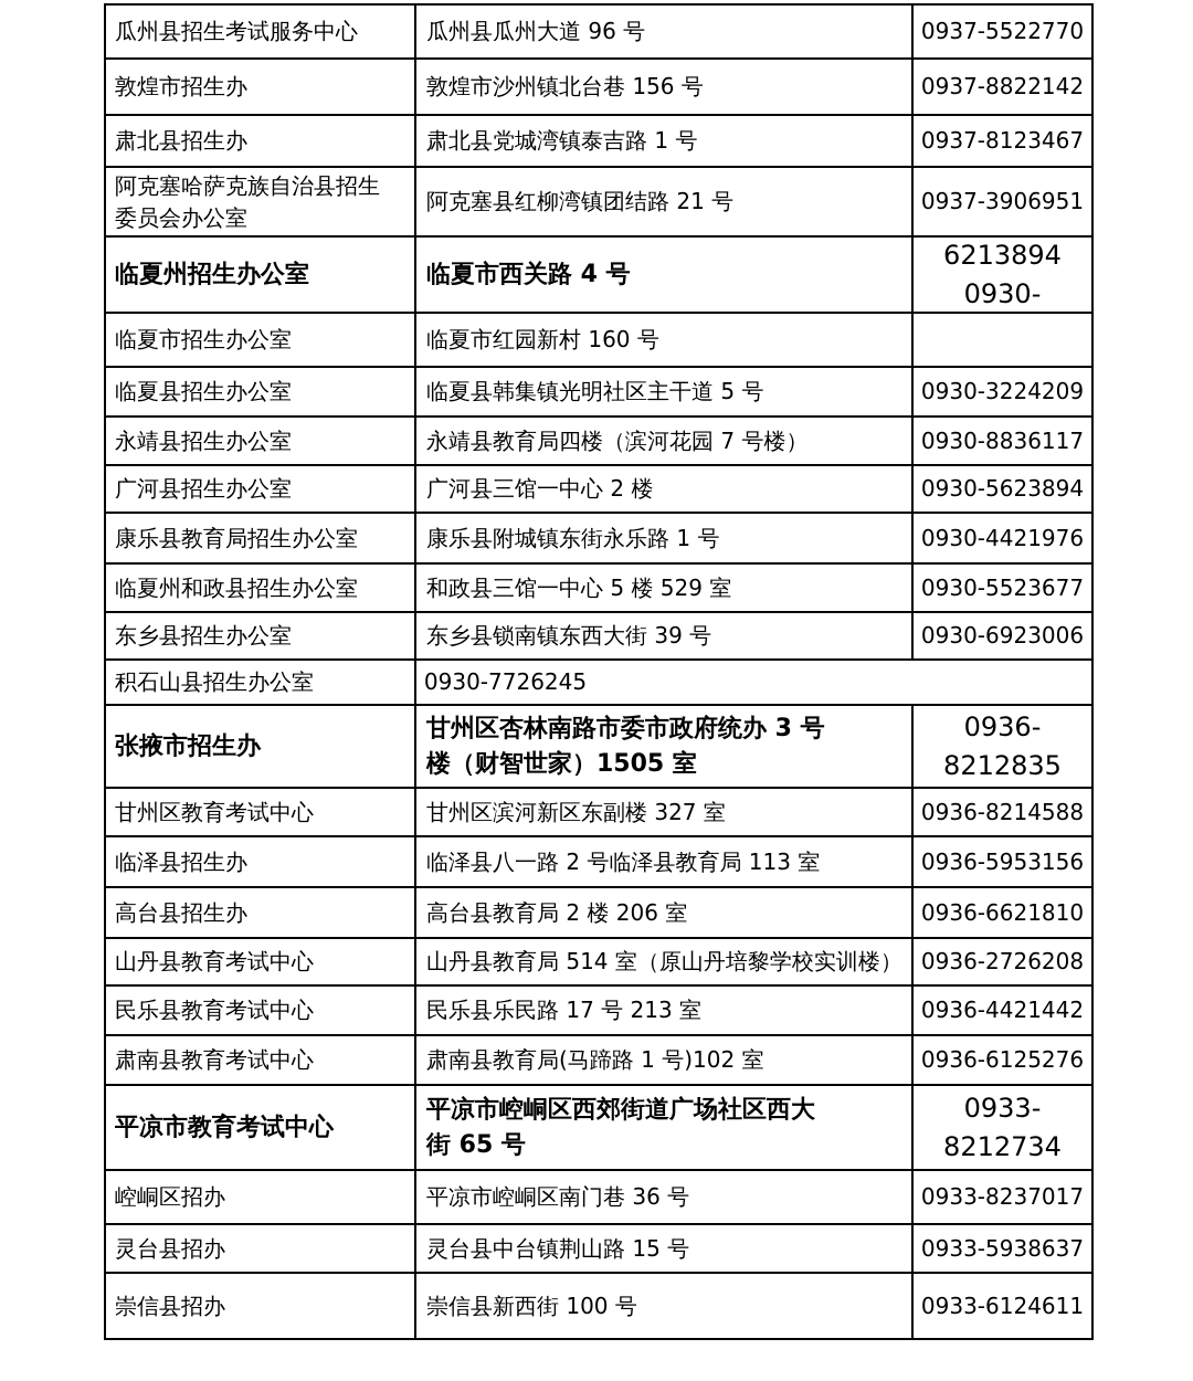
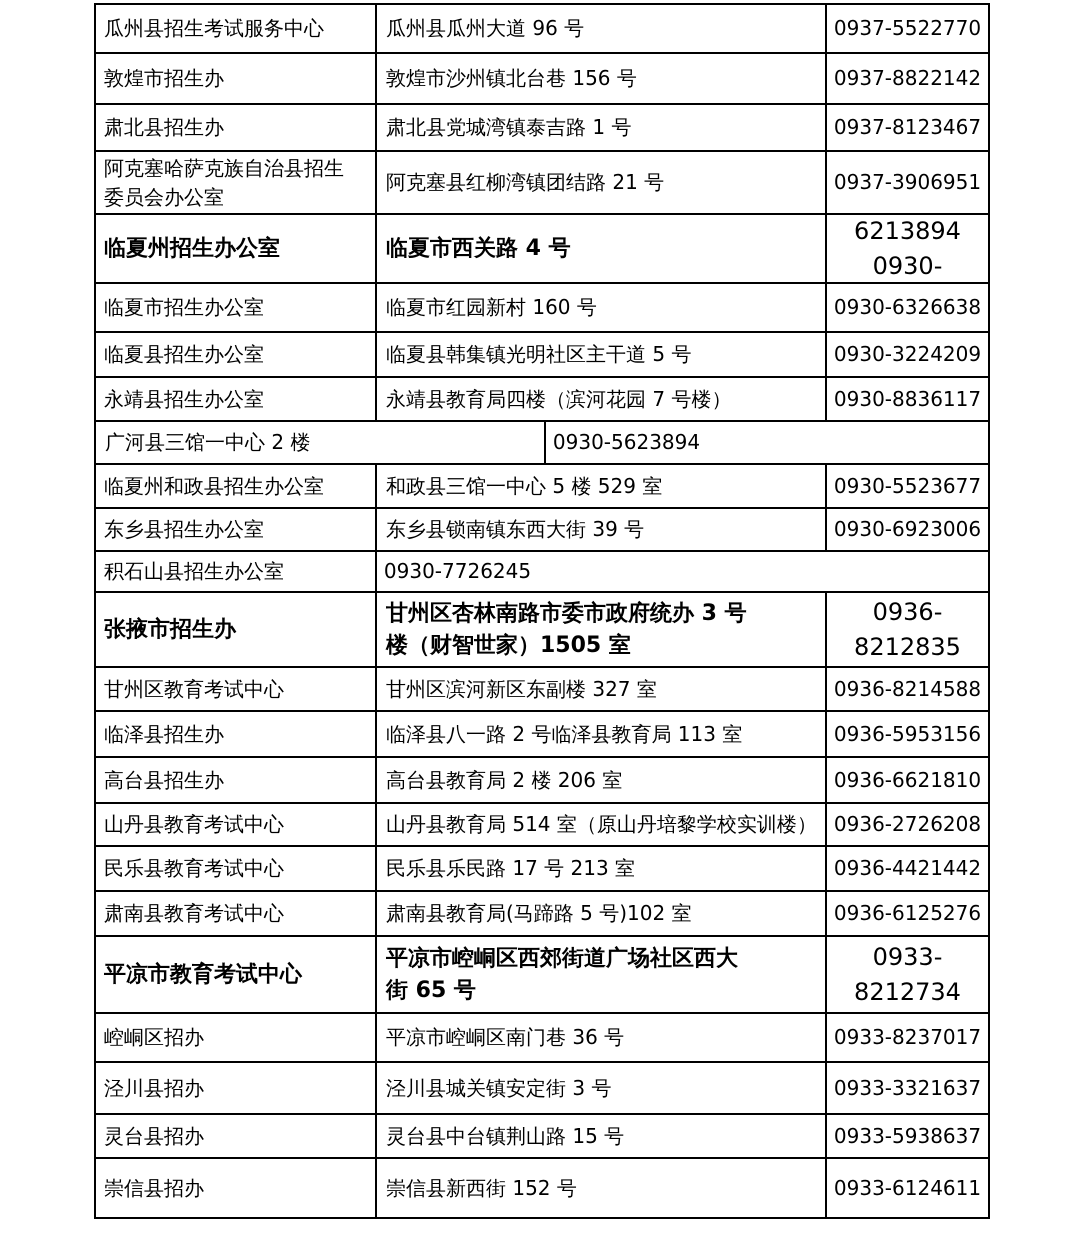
  瓜州县招生考试服务中心
  瓜州县瓜州大道 96 号
  0937-5522770
  敦煌市招生办
  敦煌市沙州镇北台巷 156 号
  0937-8822142
  肃北县招生办
  肃北县党城湾镇泰吉路 1 号
  0937-8123467
  阿克塞哈萨克族自治县招生
  委员会办公室
  阿克塞县红柳湾镇团结路 21 号
  0937-3906951
  临夏州招生办公室
  临夏市西关路 4 号
  临夏市招生办公室
  临夏市红园新村 160 号
+ 0930-6326638
  临夏县招生办公室
  临夏县韩集镇光明社区主干道 5 号
  0930-3224209
  永靖县招生办公室
  永靖县教育局四楼（滨河花园 7 号楼）
  0930-8836117
- 广河县招生办公室
  广河县三馆一中心 2 楼
  0930-5623894
- 康乐县教育局招生办公室
- 康乐县附城镇东街永乐路 1 号
- 0930-4421976
  临夏州和政县招生办公室
  和政县三馆一中心 5 楼 529 室
  0930-5523677
  东乡县招生办公室
  东乡县锁南镇东西大街 39 号
  0930-6923006
  积石山县招生办公室
  0930-7726245
  张掖市招生办
  甘州区杏林南路市委市政府统办 3 号
  楼（财智世家）1505 室
  0936-8212835
  甘州区教育考试中心
  甘州区滨河新区东副楼 327 室
  0936-8214588
  临泽县招生办
  临泽县八一路 2 号临泽县教育局 113 室
  0936-5953156
  高台县招生办
  高台县教育局 2 楼 206 室
  0936-6621810
  山丹县教育考试中心
  山丹县教育局 514 室（原山丹培黎学校实训楼）
  0936-2726208
  民乐县教育考试中心
  民乐县乐民路 17 号 213 室
  0936-4421442
  肃南县教育考试中心
- 肃南县教育局(马蹄路 1 号)102 室
+ 肃南县教育局(马蹄路 5 号)102 室
  0936-6125276
  平凉市教育考试中心
  平凉市崆峒区西郊街道广场社区西大
  街 65 号
  0933-8212734
  崆峒区招办
  平凉市崆峒区南门巷 36 号
  0933-8237017
+ 泾川县招办
+ 泾川县城关镇安定街 3 号
+ 0933-3321637
  灵台县招办
  灵台县中台镇荆山路 15 号
  0933-5938637
  崇信县招办
- 崇信县新西街 100 号
+ 崇信县新西街 152 号
  0933-6124611
